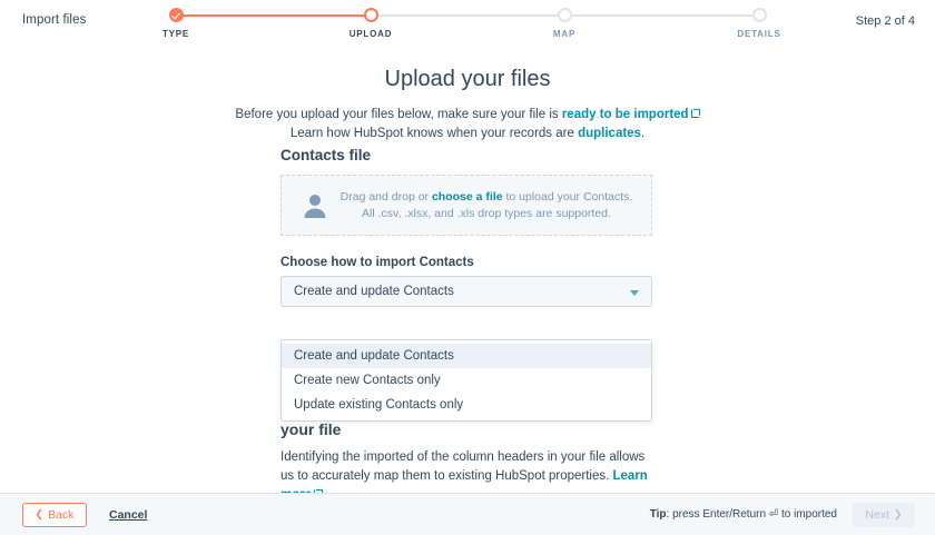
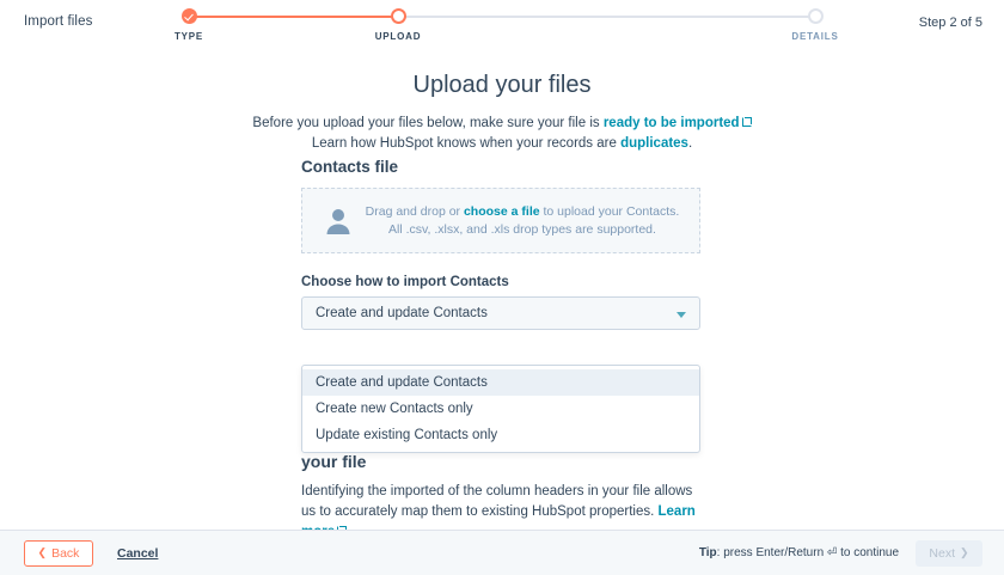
  Import files
- Step 2 of 4
+ Step 2 of 5
  TYPE
  UPLOAD
- MAP
  DETAILS
  Upload your files
  Before you upload your files below, make sure your file is ready to be imported
  Learn how HubSpot knows when your records are duplicates.
  Contacts file
  Drag and drop or choose a file to upload your Contacts.
  All .csv, .xlsx, and .xls drop types are supported.
  Choose how to import Contacts
  Create and update Contacts
  Identifying the imported of the column headers in your file allows us to accurately map them to existing HubSpot properties. Learn
  Create and update Contacts
  Create new Contacts only
  Update existing Contacts only
  ❮
  Back
  Cancel
- Tip: press Enter/Return ⏎ to imported
+ Tip: press Enter/Return ⏎ to continue
  Next
  ❯
